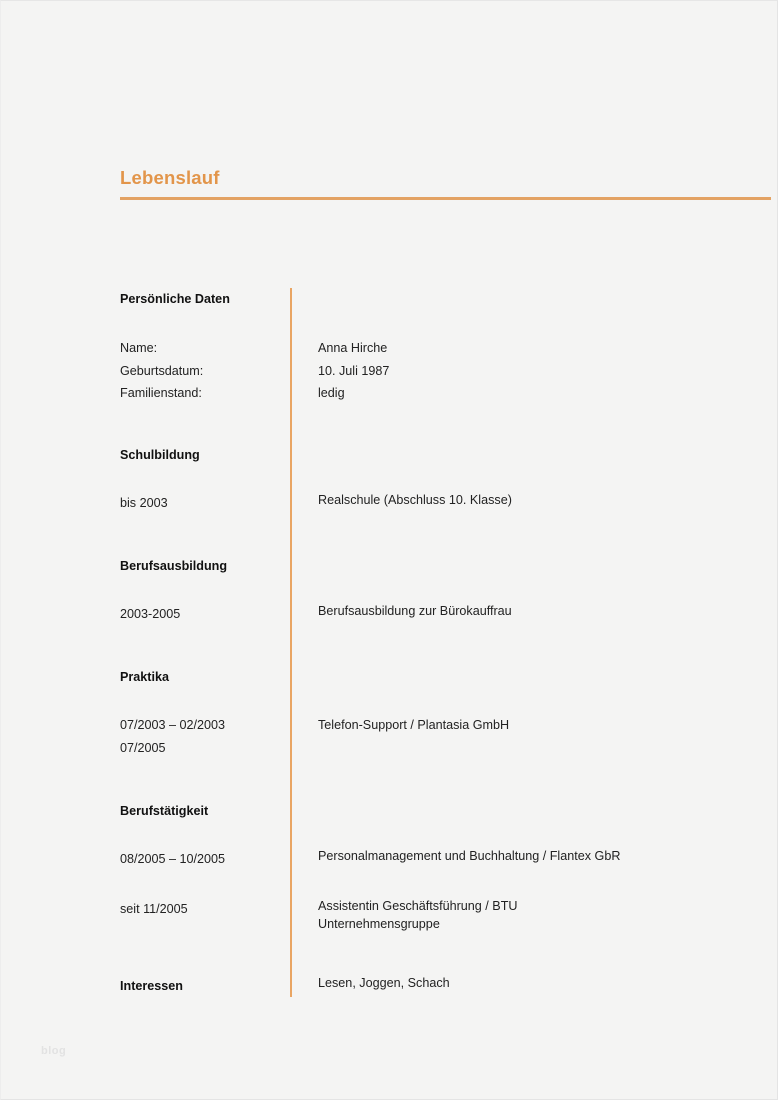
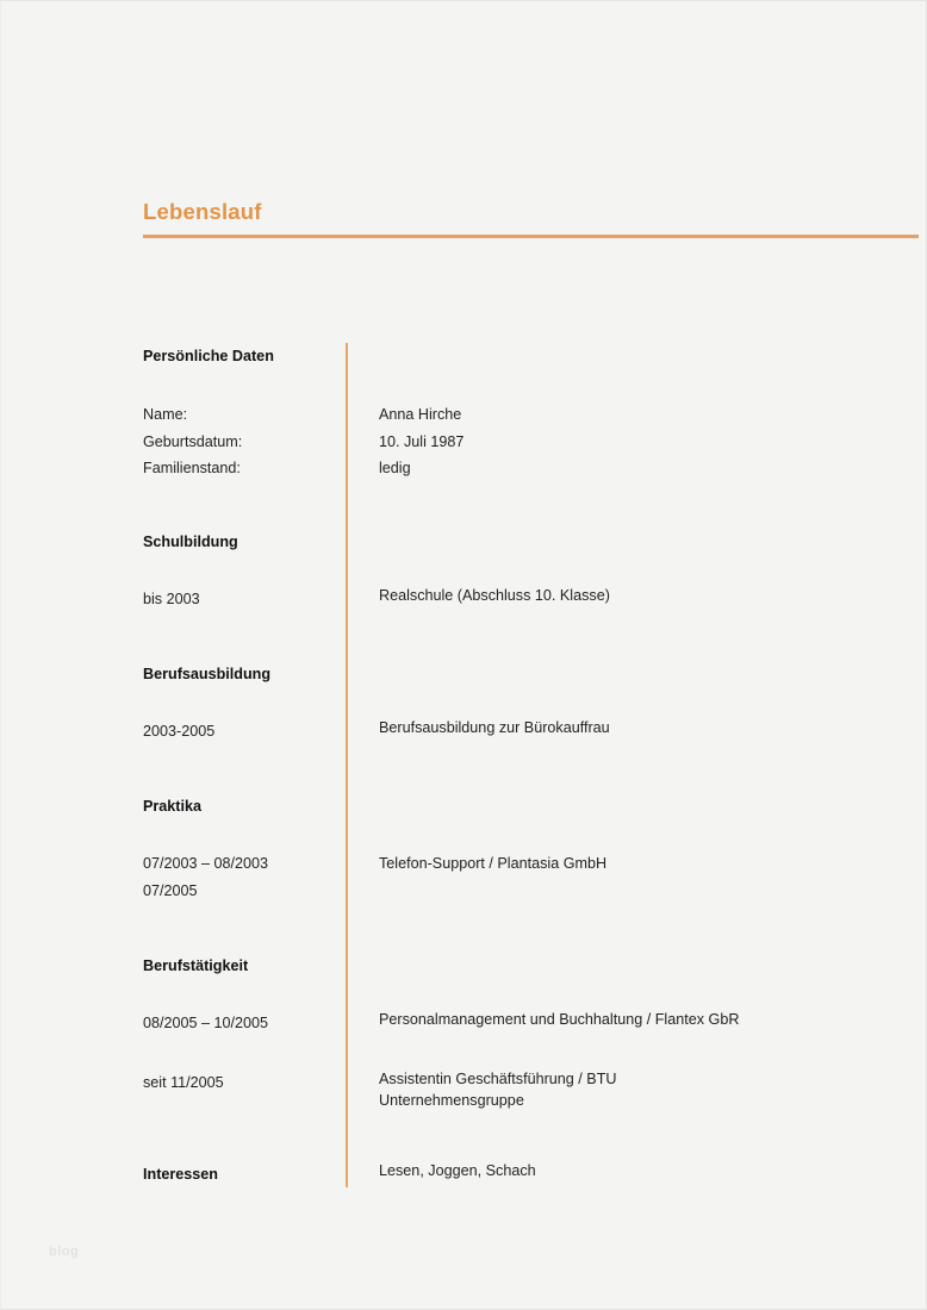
  Lebenslauf
  Persönliche Daten
  Name:
  Geburtsdatum:
  Familienstand:
  Anna Hirche
  10. Juli 1987
  ledig
  Schulbildung
  bis 2003
  Realschule (Abschluss 10. Klasse)
  Berufsausbildung
  2003-2005
  Berufsausbildung zur Bürokauffrau
  Praktika
- 07/2003 – 02/2003
+ 07/2003 – 08/2003
  07/2005
  Telefon-Support / Plantasia GmbH
  Berufstätigkeit
  08/2005 – 10/2005
  Personalmanagement und Buchhaltung / Flantex GbR
  seit 11/2005
  Assistentin Geschäftsführung / BTU Unternehmensgruppe
  Interessen
  Lesen, Joggen, Schach
